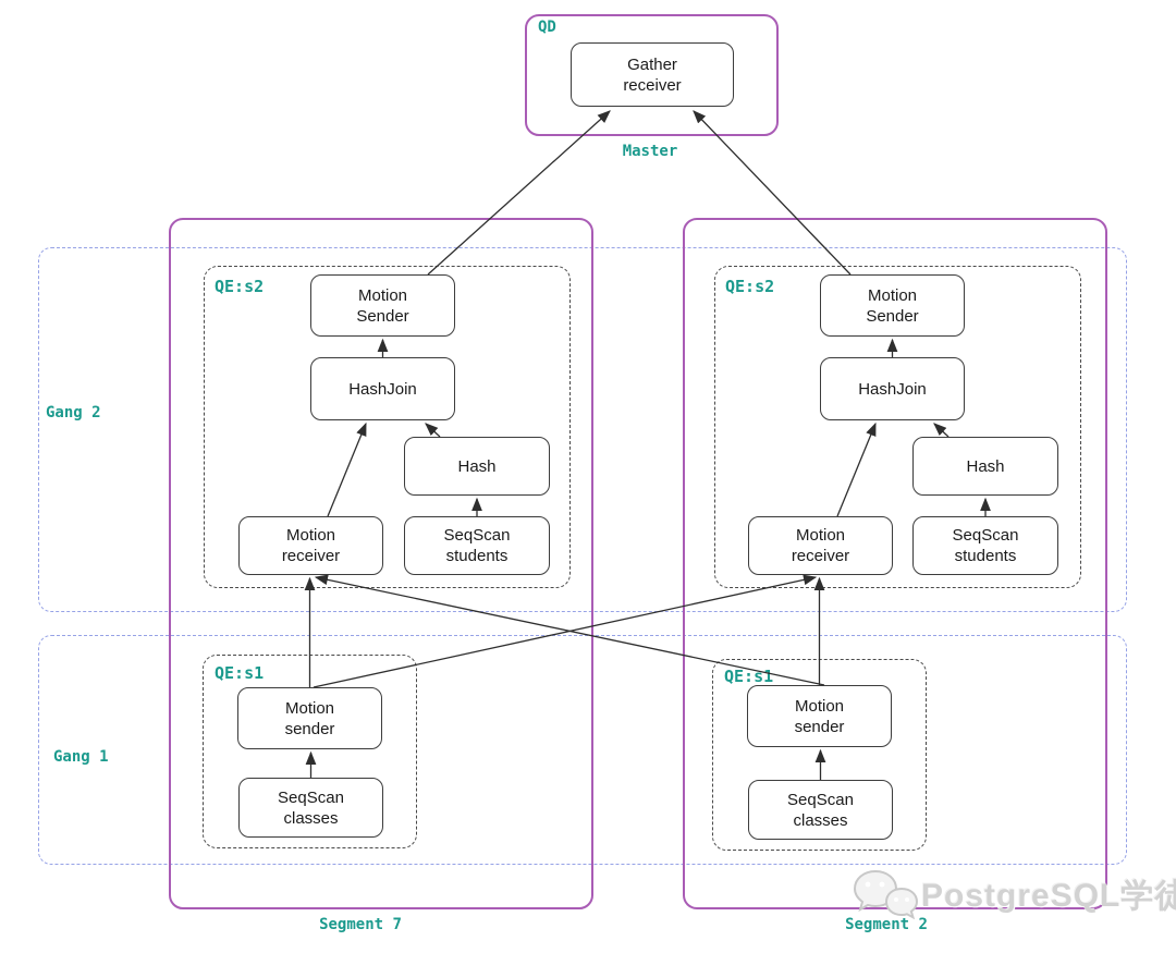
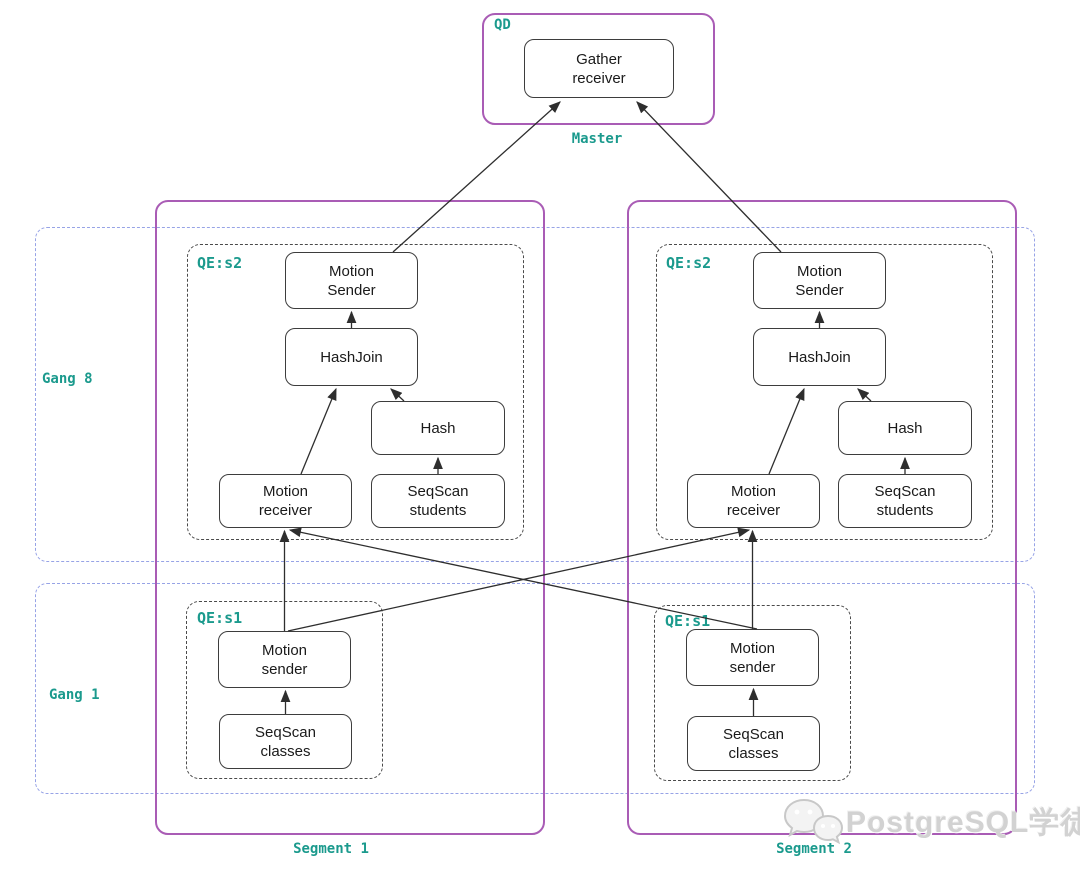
- Gang 2
+ Gang 8
  Gang 1
  QD
  Master
- Segment 7
+ Segment 1
  Segment 2
  QE:s2
  QE:s2
  QE:s1
  QE:s1
  Gather
  receiver
  Motion
  Sender
  HashJoin
  Hash
  Motion
  receiver
  SeqScan
  students
  Motion
  sender
  SeqScan
  classes
  Motion
  Sender
  HashJoin
  Hash
  Motion
  receiver
  SeqScan
  students
  Motion
  sender
  SeqScan
  classes
  PostgreSQL学徒
